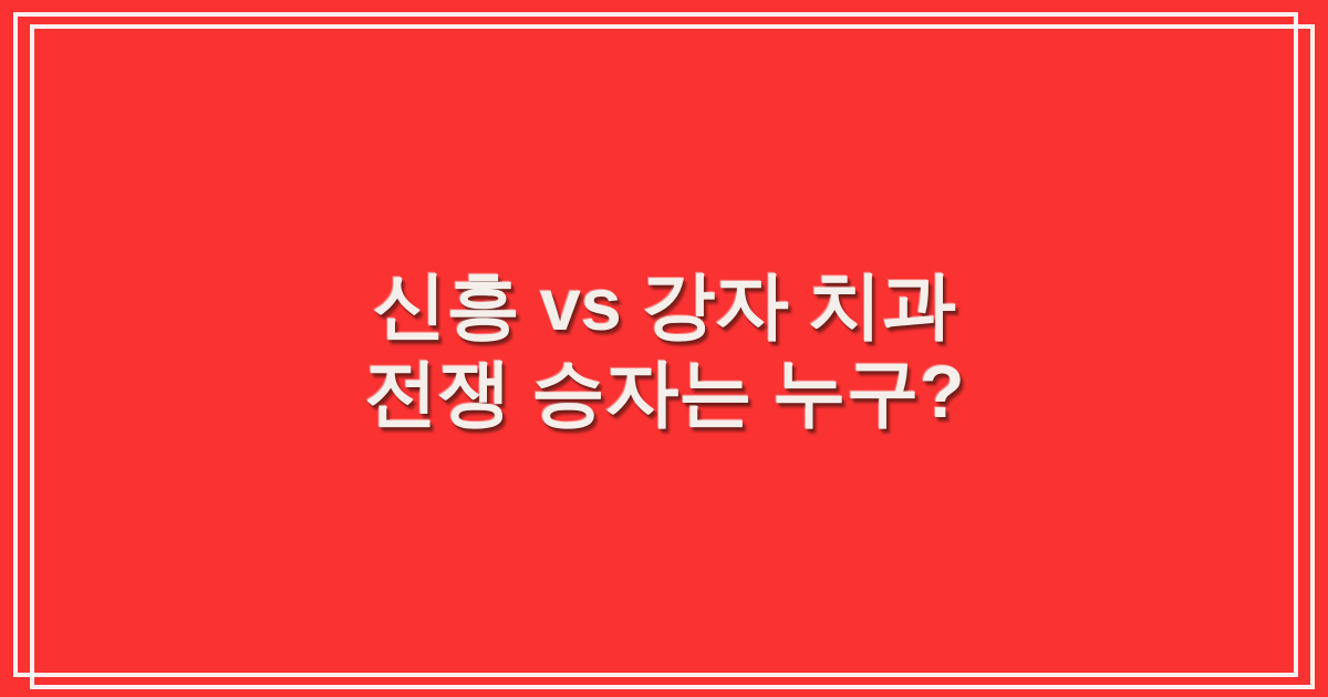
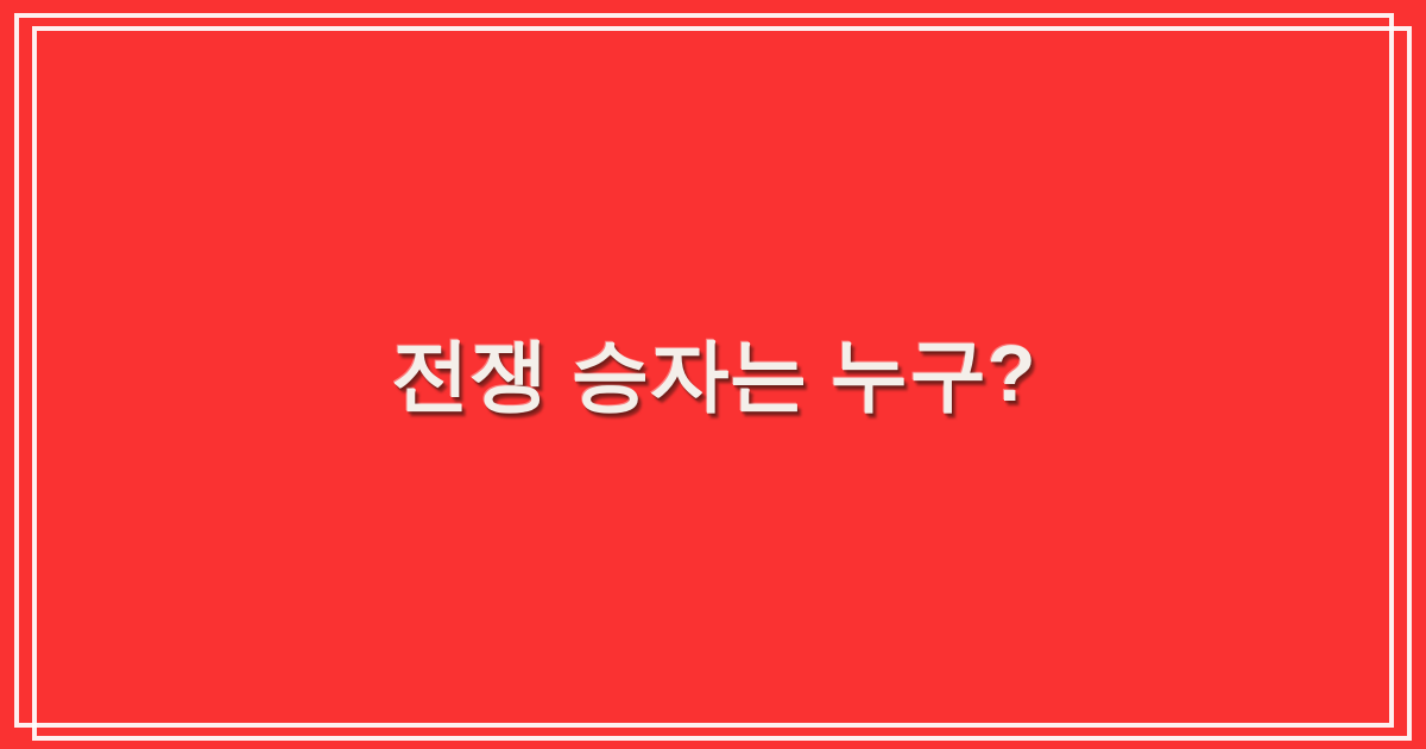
- 신흥 vs 강자 치과
  전쟁 승자는 누구?
